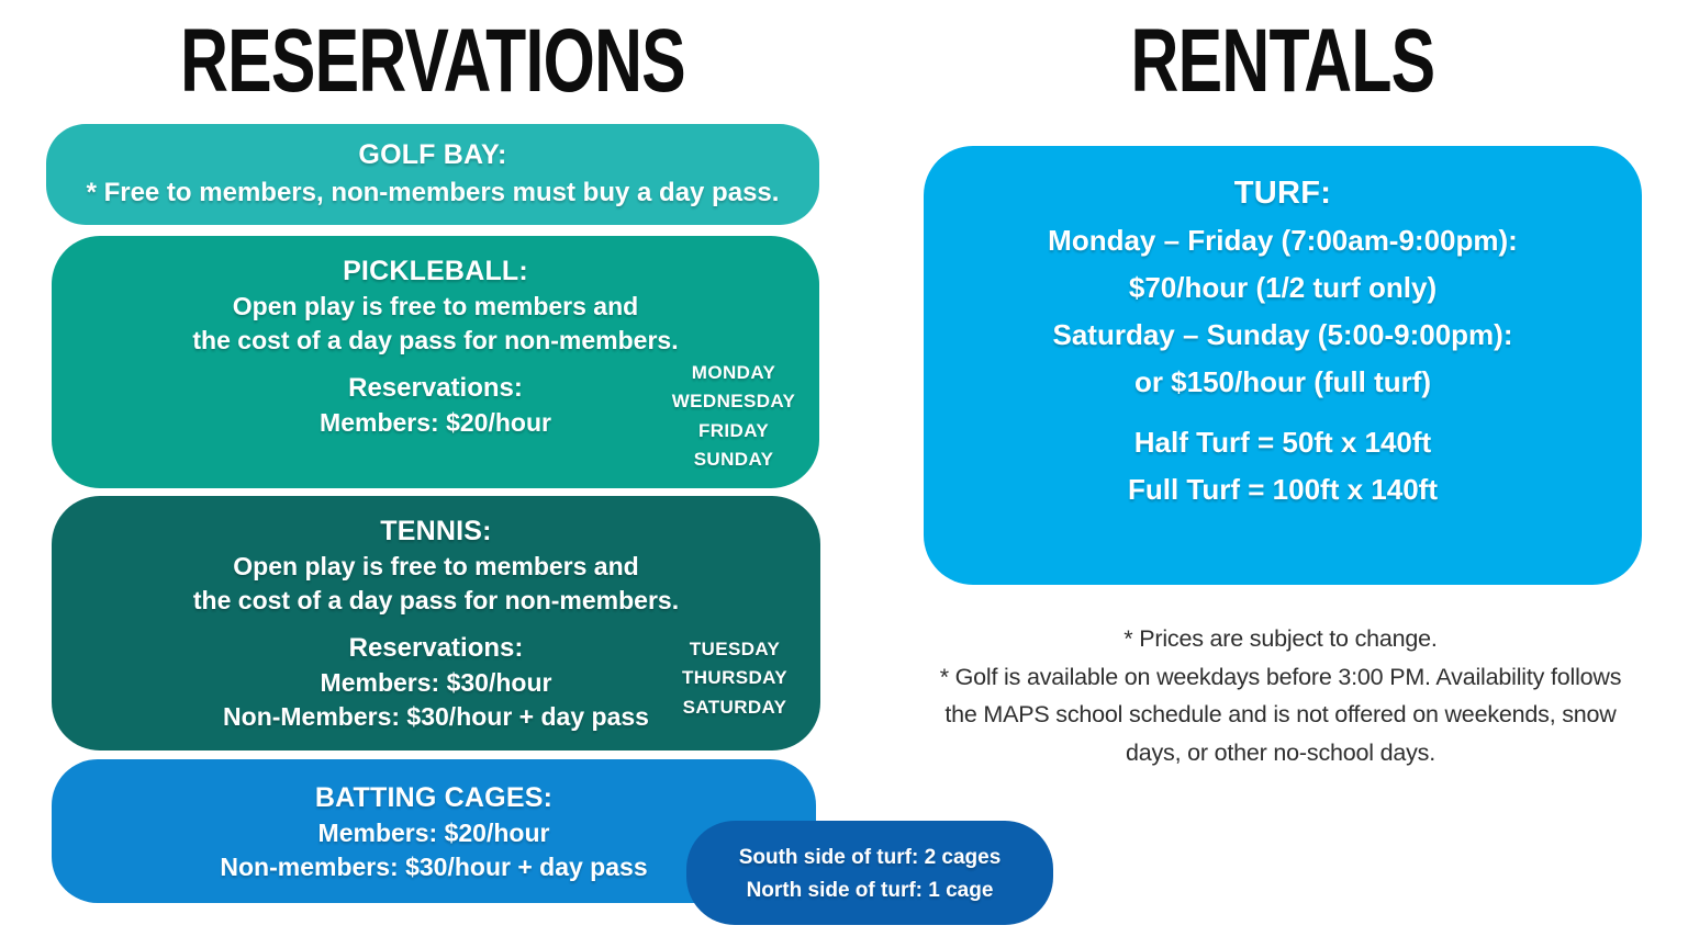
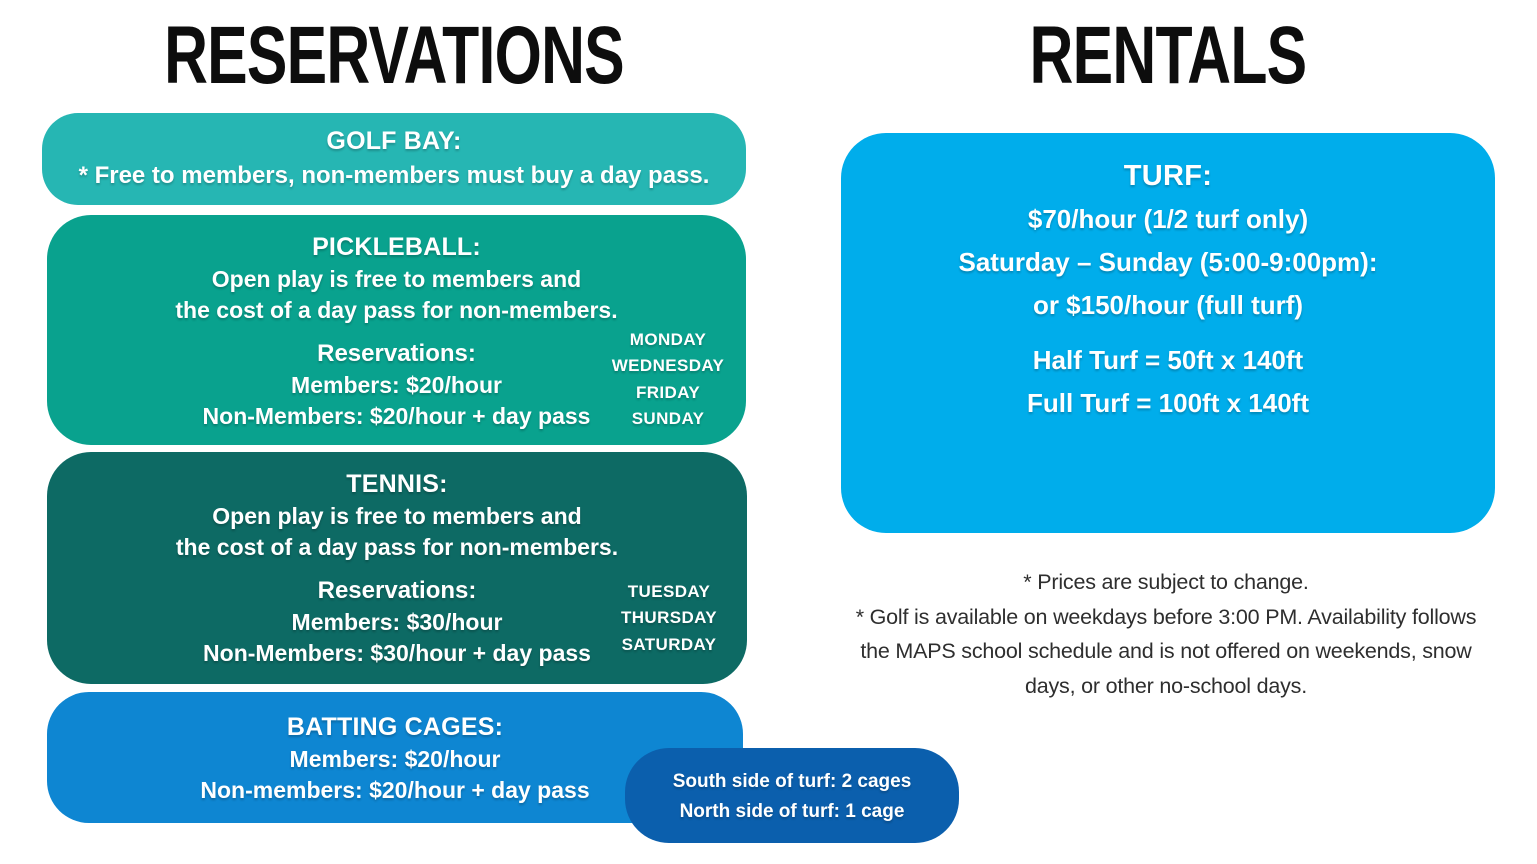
  RESERVATIONS
  RENTALS
  GOLF BAY:
  * Free to members, non-members must buy a day pass.
  PICKLEBALL:
  Open play is free to members and
  the cost of a day pass for non-members.
  Reservations:
  Members: $20/hour
+ Non-Members: $20/hour + day pass
  MONDAY
  WEDNESDAY
  FRIDAY
  SUNDAY
  TENNIS:
  Open play is free to members and
  the cost of a day pass for non-members.
  Reservations:
  Members: $30/hour
  Non-Members: $30/hour + day pass
  TUESDAY
  THURSDAY
  SATURDAY
  BATTING CAGES:
  Members: $20/hour
- Non-members: $30/hour + day pass
+ Non-members: $20/hour + day pass
  South side of turf: 2 cages
  North side of turf: 1 cage
  TURF:
- Monday – Friday (7:00am-9:00pm):
  $70/hour (1/2 turf only)
  Saturday – Sunday (5:00-9:00pm):
  or $150/hour (full turf)
  Half Turf = 50ft x 140ft
  Full Turf = 100ft x 140ft
  * Prices are subject to change.
  * Golf is available on weekdays before 3:00 PM. Availability follows
  the MAPS school schedule and is not offered on weekends, snow
  days, or other no-school days.
